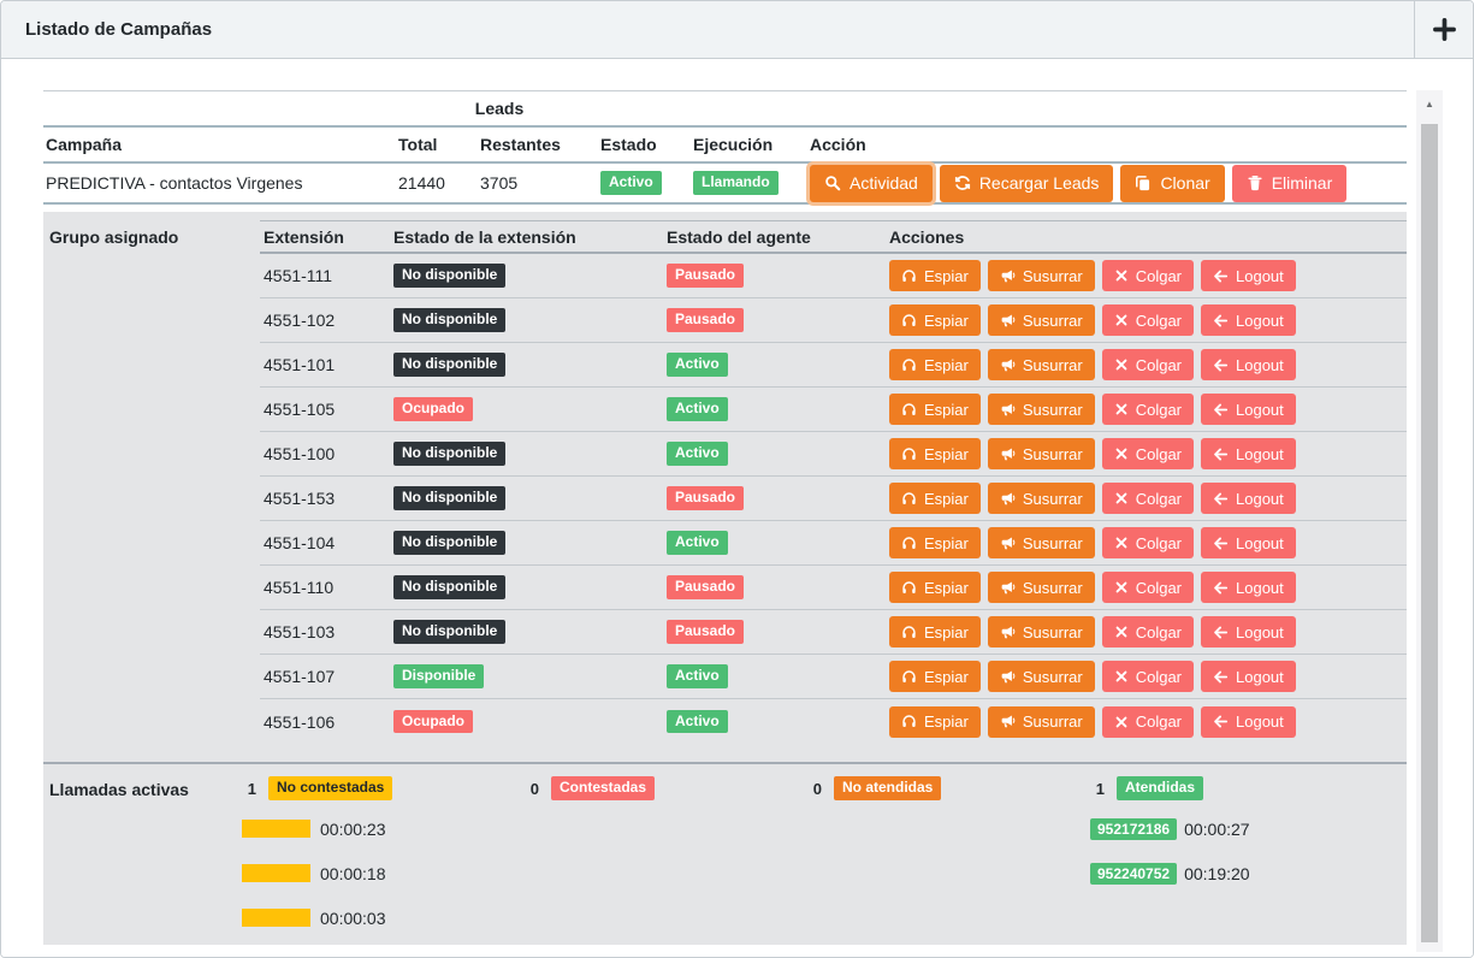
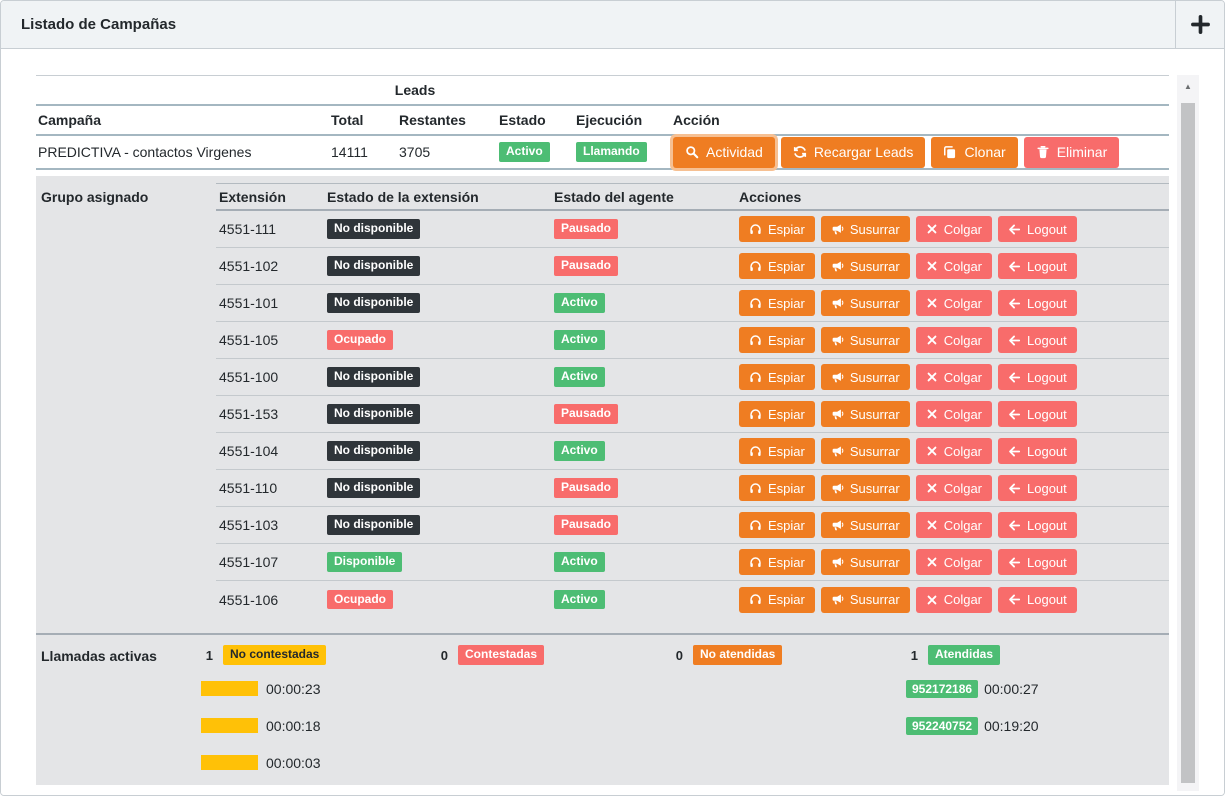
  Listado de Campañas
  Leads
  Campaña
  Total
  Restantes
  Estado
  Ejecución
  Acción
  PREDICTIVA - contactos Virgenes
- 21440
+ 14111
  3705
  Activo
  Llamando
  Actividad
  Recargar Leads
  Clonar
  Eliminar
  Grupo asignado
  Extensión
  Estado de la extensión
  Estado del agente
  Acciones
  4551-111
  No disponible
  Pausado
  Espiar
  Susurrar
  Colgar
  Logout
  4551-102
  No disponible
  Pausado
  Espiar
  Susurrar
  Colgar
  Logout
  4551-101
  No disponible
  Activo
  Espiar
  Susurrar
  Colgar
  Logout
  4551-105
  Ocupado
  Activo
  Espiar
  Susurrar
  Colgar
  Logout
  4551-100
  No disponible
  Activo
  Espiar
  Susurrar
  Colgar
  Logout
  4551-153
  No disponible
  Pausado
  Espiar
  Susurrar
  Colgar
  Logout
  4551-104
  No disponible
  Activo
  Espiar
  Susurrar
  Colgar
  Logout
  4551-110
  No disponible
  Pausado
  Espiar
  Susurrar
  Colgar
  Logout
  4551-103
  No disponible
  Pausado
  Espiar
  Susurrar
  Colgar
  Logout
  4551-107
  Disponible
  Activo
  Espiar
  Susurrar
  Colgar
  Logout
  4551-106
  Ocupado
  Activo
  Espiar
  Susurrar
  Colgar
  Logout
  Llamadas activas
  1
  No contestadas
  00:00:23
  00:00:18
  00:00:03
  0
  Contestadas
  0
  No atendidas
  1
  Atendidas
  952172186
  00:00:27
  952240752
  00:19:20
  ▲
